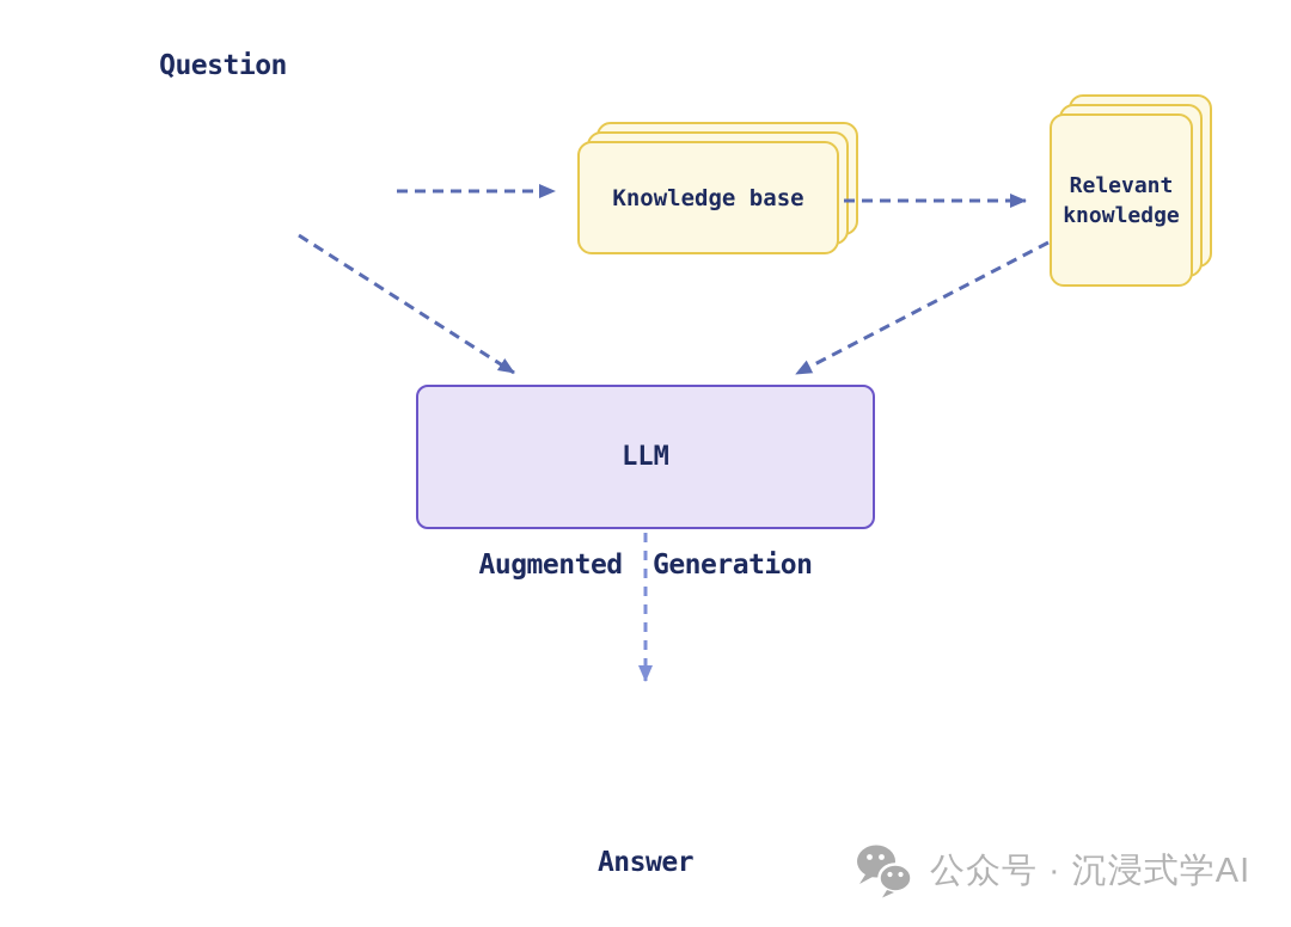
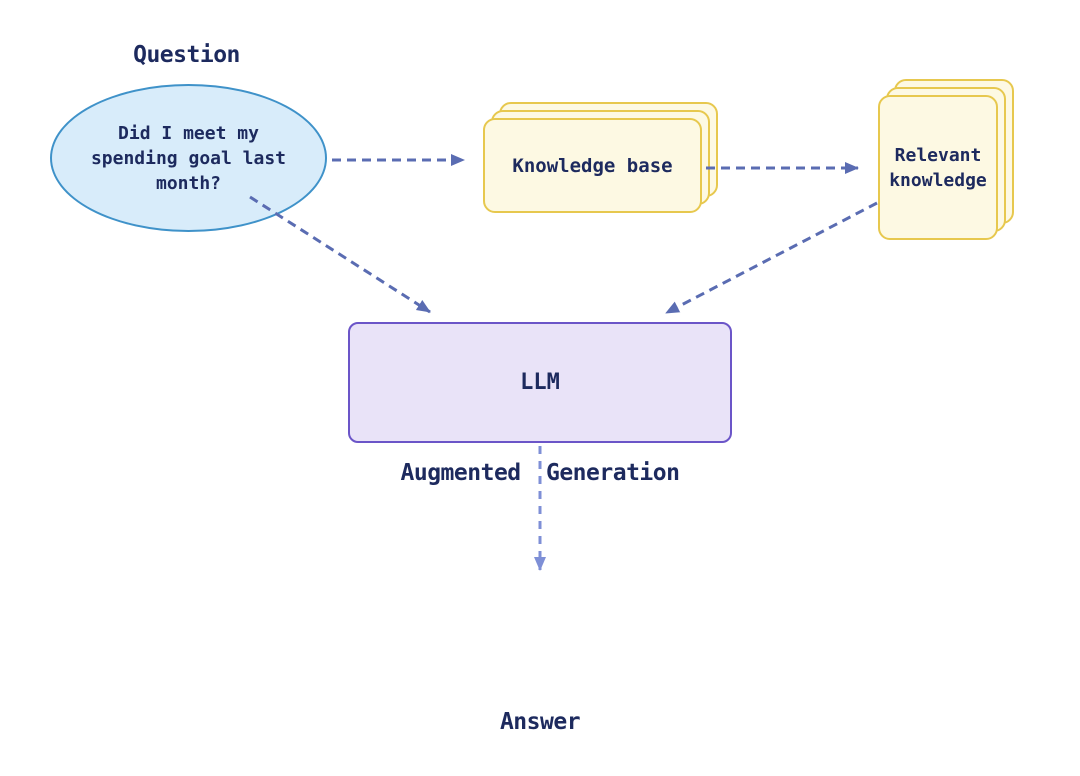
  Question
+ Did I meet my
+ spending goal last
+ month?
  Knowledge base
  Relevant
  knowledge
  LLM
  Augmented Generation
  Answer
- 公众号 · 沉浸式学AI
